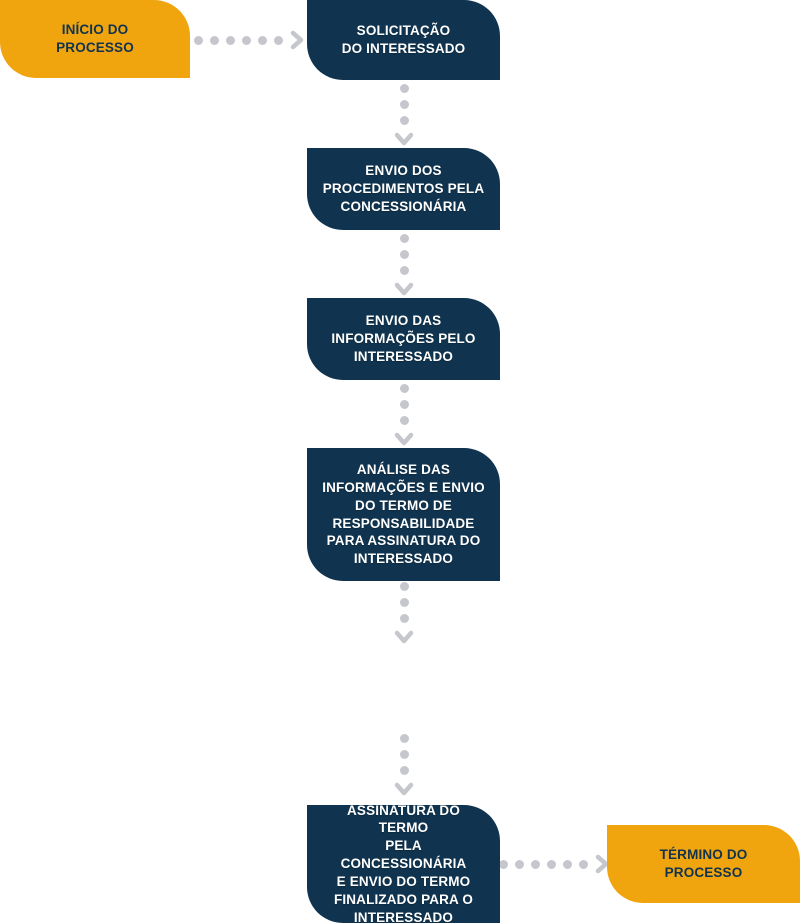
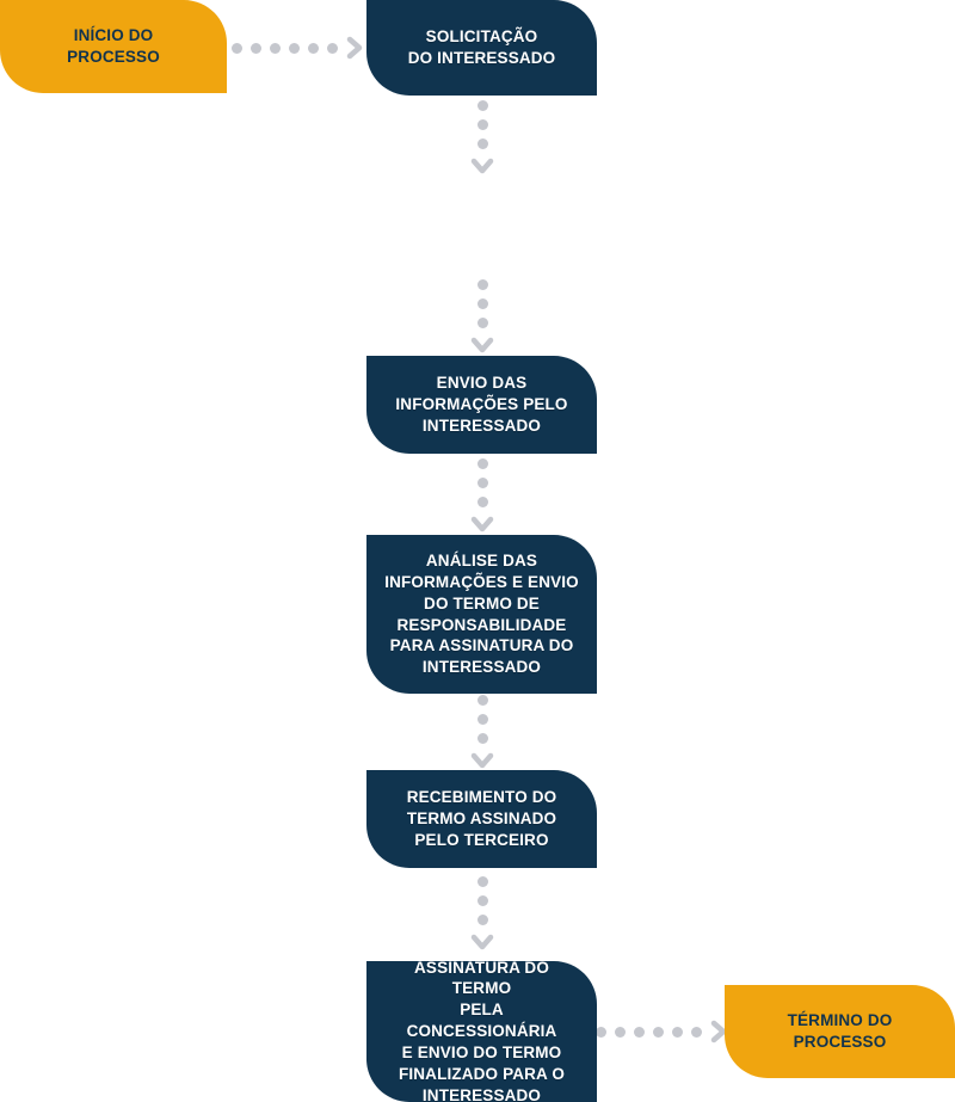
  INÍCIO DO
  PROCESSO
  SOLICITAÇÃO
  DO INTERESSADO
- ENVIO DOS
- PROCEDIMENTOS PELA
- CONCESSIONÁRIA
  ENVIO DAS
  INFORMAÇÕES PELO
  INTERESSADO
  ANÁLISE DAS
  INFORMAÇÕES E ENVIO
  DO TERMO DE
  RESPONSABILIDADE
  PARA ASSINATURA DO
  INTERESSADO
+ RECEBIMENTO DO
+ TERMO ASSINADO
+ PELO TERCEIRO
  ASSINATURA DO TERMO
  PELA CONCESSIONÁRIA
  E ENVIO DO TERMO
  FINALIZADO PARA O
  INTERESSADO
  TÉRMINO DO
  PROCESSO
